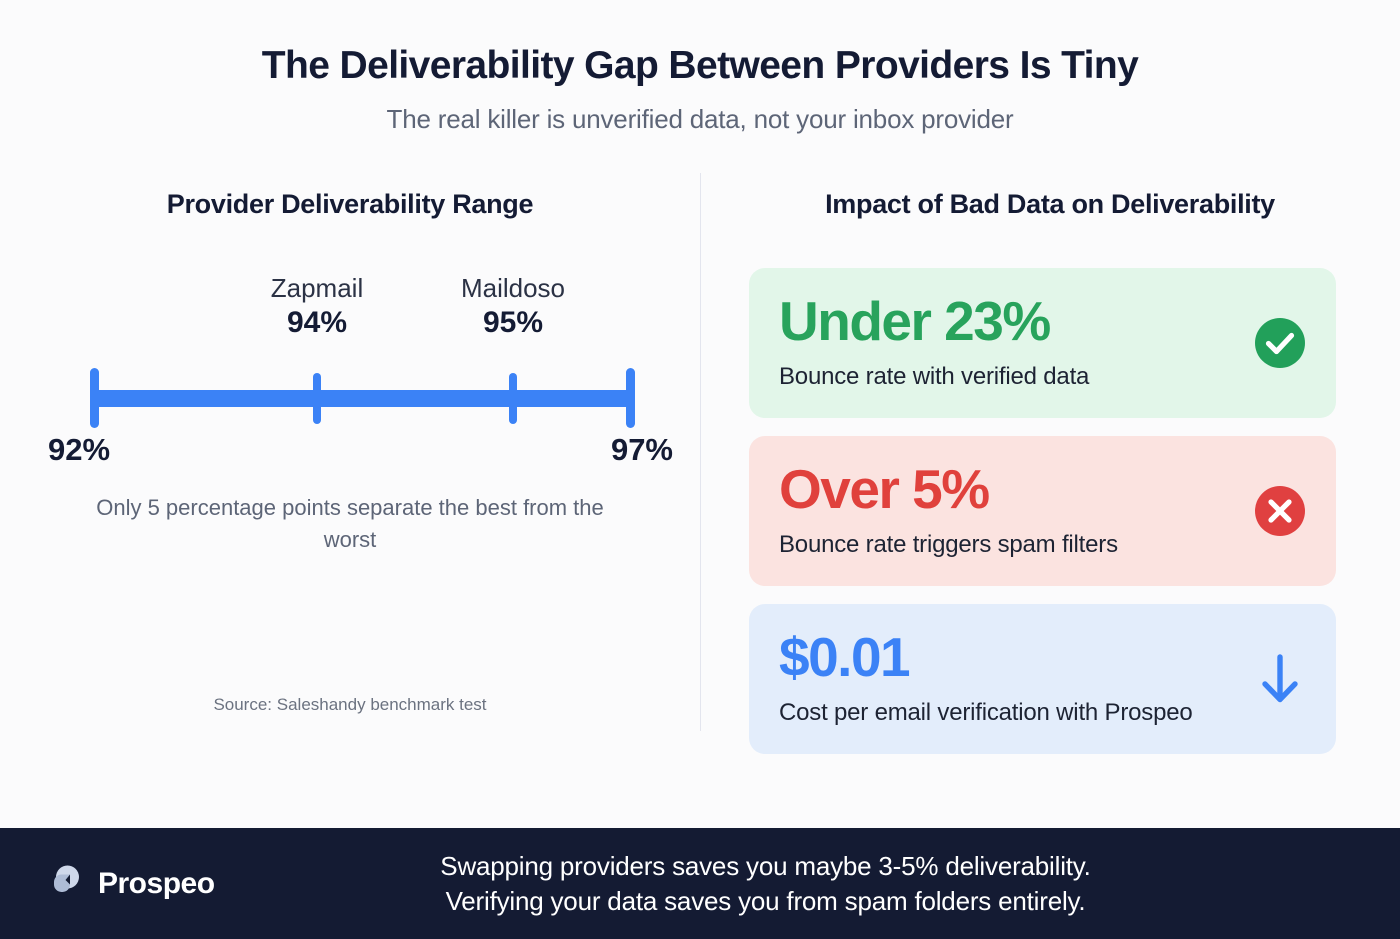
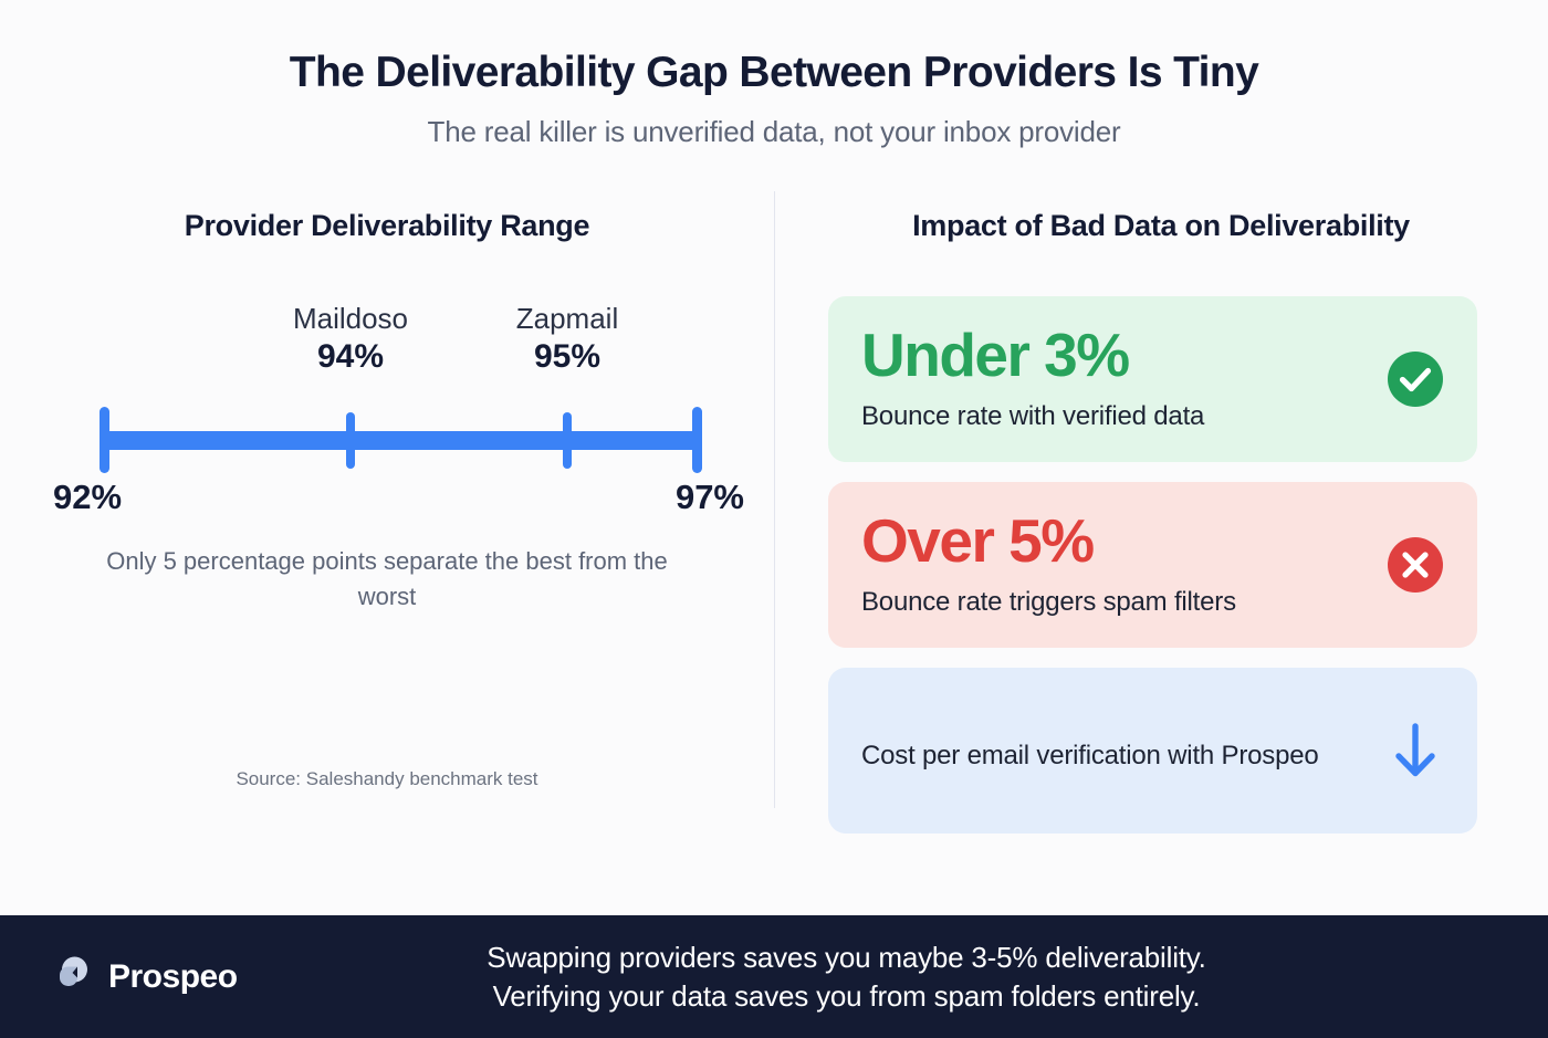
  The Deliverability Gap Between Providers Is Tiny
  The real killer is unverified data, not your inbox provider
  Provider Deliverability Range
- Zapmail
+ Maildoso
  94%
- Maildoso
+ Zapmail
  95%
  92%
  97%
  Only 5 percentage points separate the best from the worst
  Source: Saleshandy benchmark test
  Impact of Bad Data on Deliverability
- Under 23%
+ Under 3%
  Bounce rate with verified data
  Over 5%
  Bounce rate triggers spam filters
- $0.01
  Cost per email verification with Prospeo
  Prospeo
  Swapping providers saves you maybe 3-5% deliverability.
  Verifying your data saves you from spam folders entirely.
